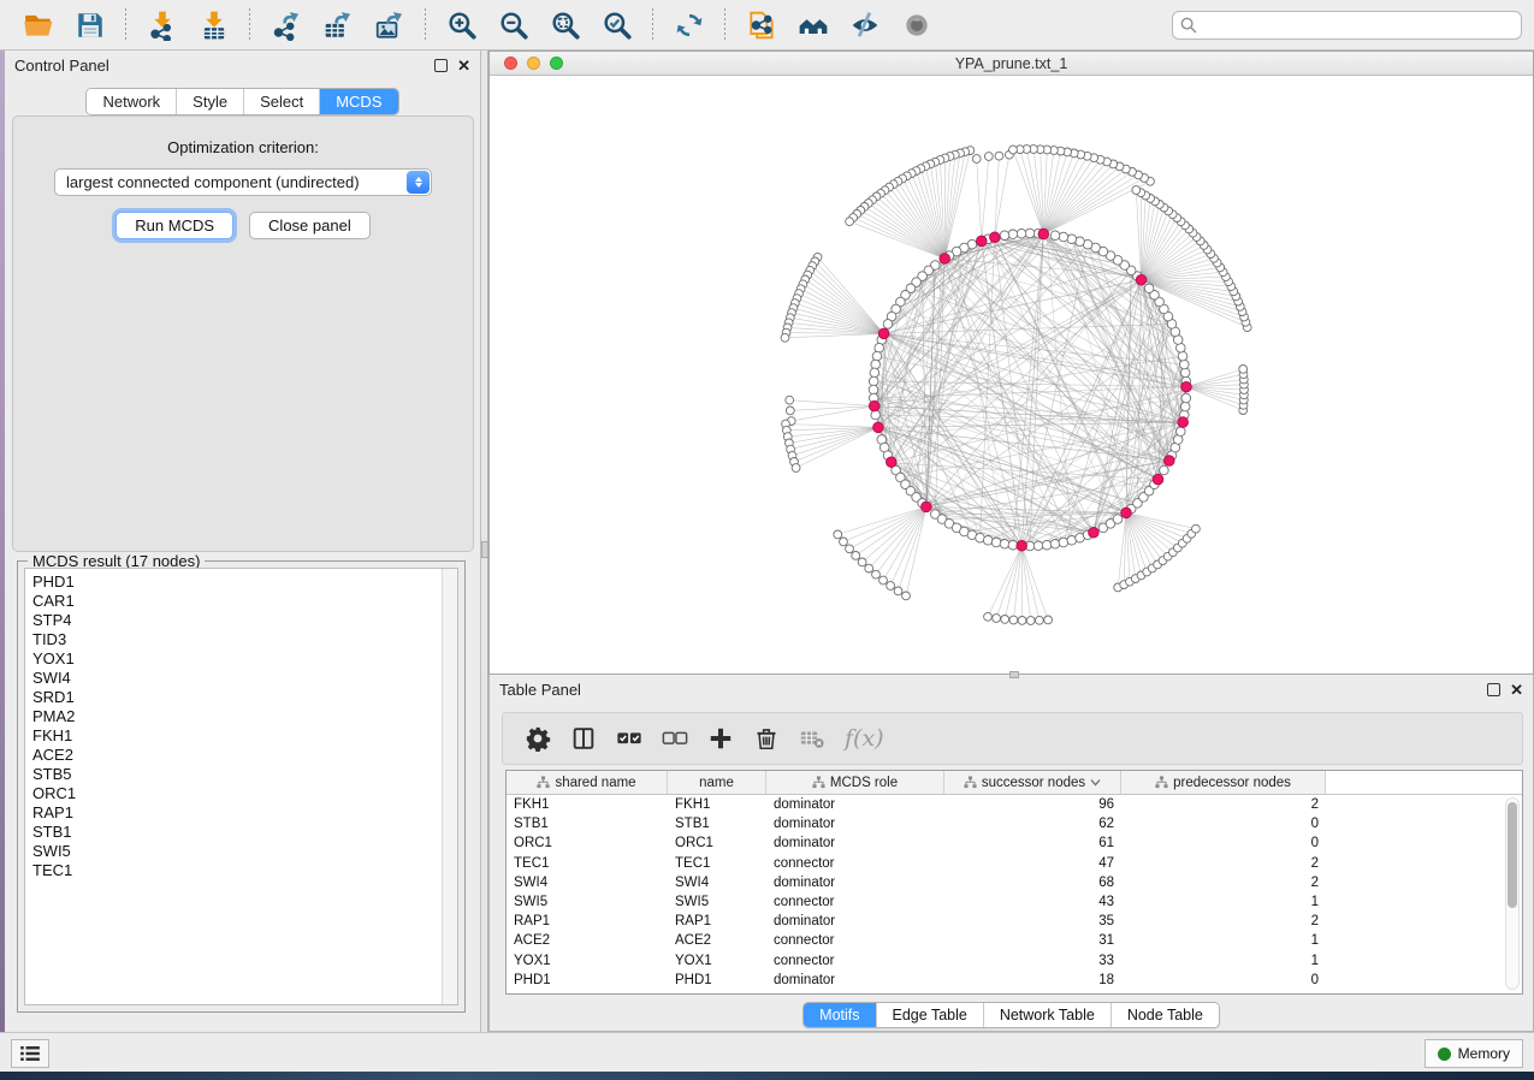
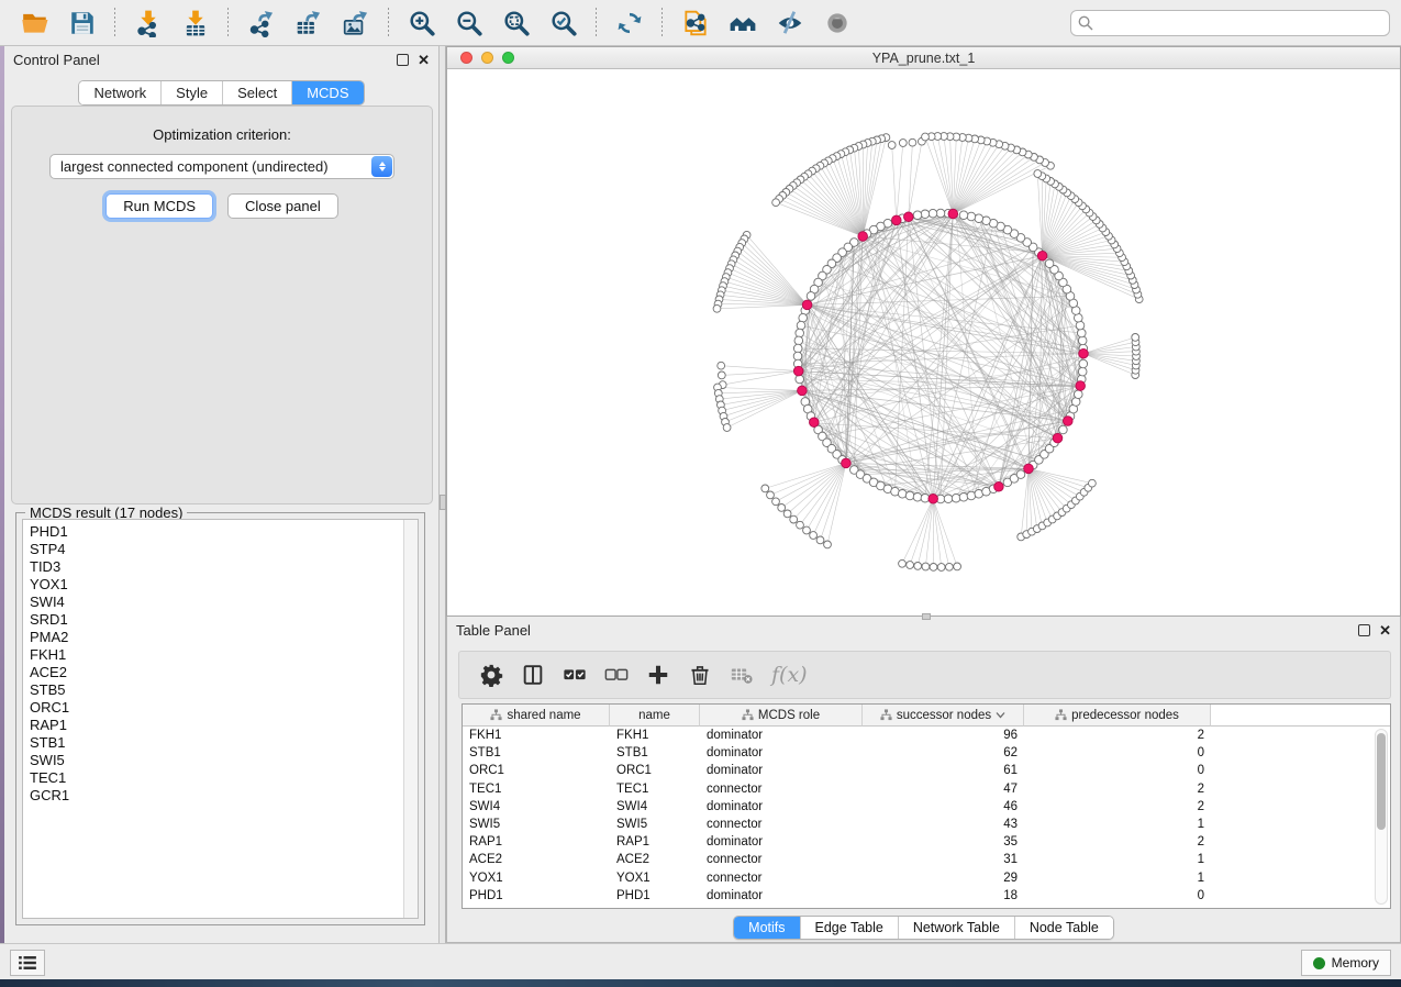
  Control Panel
  ✕
  Network
  Style
  Select
  MCDS
  Optimization criterion:
  largest connected component (undirected)
  Run MCDS
  Close panel
  MCDS result (17 nodes)
  PHD1
- CAR1
  STP4
  TID3
  YOX1
  SWI4
  SRD1
  PMA2
  FKH1
  ACE2
  STB5
  ORC1
  RAP1
  STB1
  SWI5
  TEC1
+ GCR1
  YPA_prune.txt_1
  Table Panel
  ✕
  f(x)
  shared name
  name
  MCDS role
  successor nodes
  predecessor nodes
  FKH1
  FKH1
  dominator
  96
  2
  STB1
  STB1
  dominator
  62
  0
  ORC1
  ORC1
  dominator
  61
  0
  TEC1
  TEC1
  connector
  47
  2
  SWI4
  SWI4
  dominator
- 68
+ 46
  2
  SWI5
  SWI5
  connector
  43
  1
  RAP1
  RAP1
  dominator
  35
  2
  ACE2
  ACE2
  connector
  31
  1
  YOX1
  YOX1
  connector
- 33
+ 29
  1
  PHD1
  PHD1
  dominator
  18
  0
  Motifs
  Edge Table
  Network Table
  Node Table
  Memory
